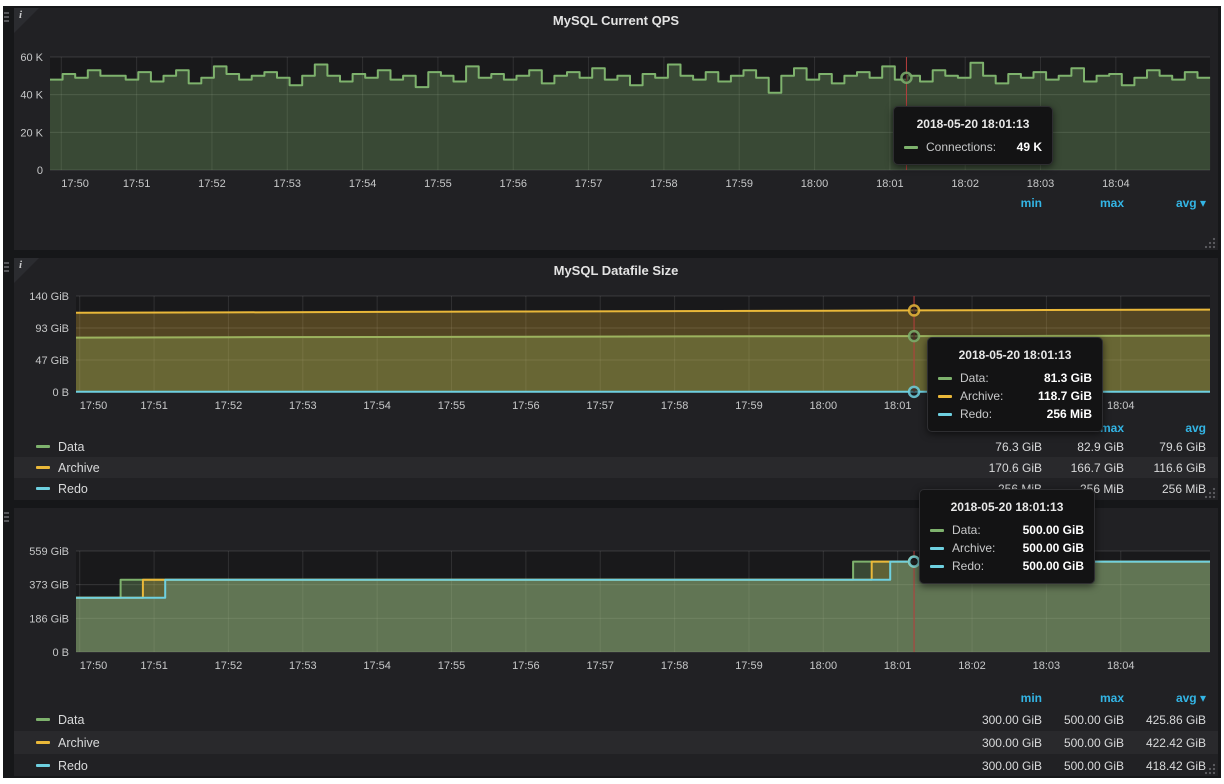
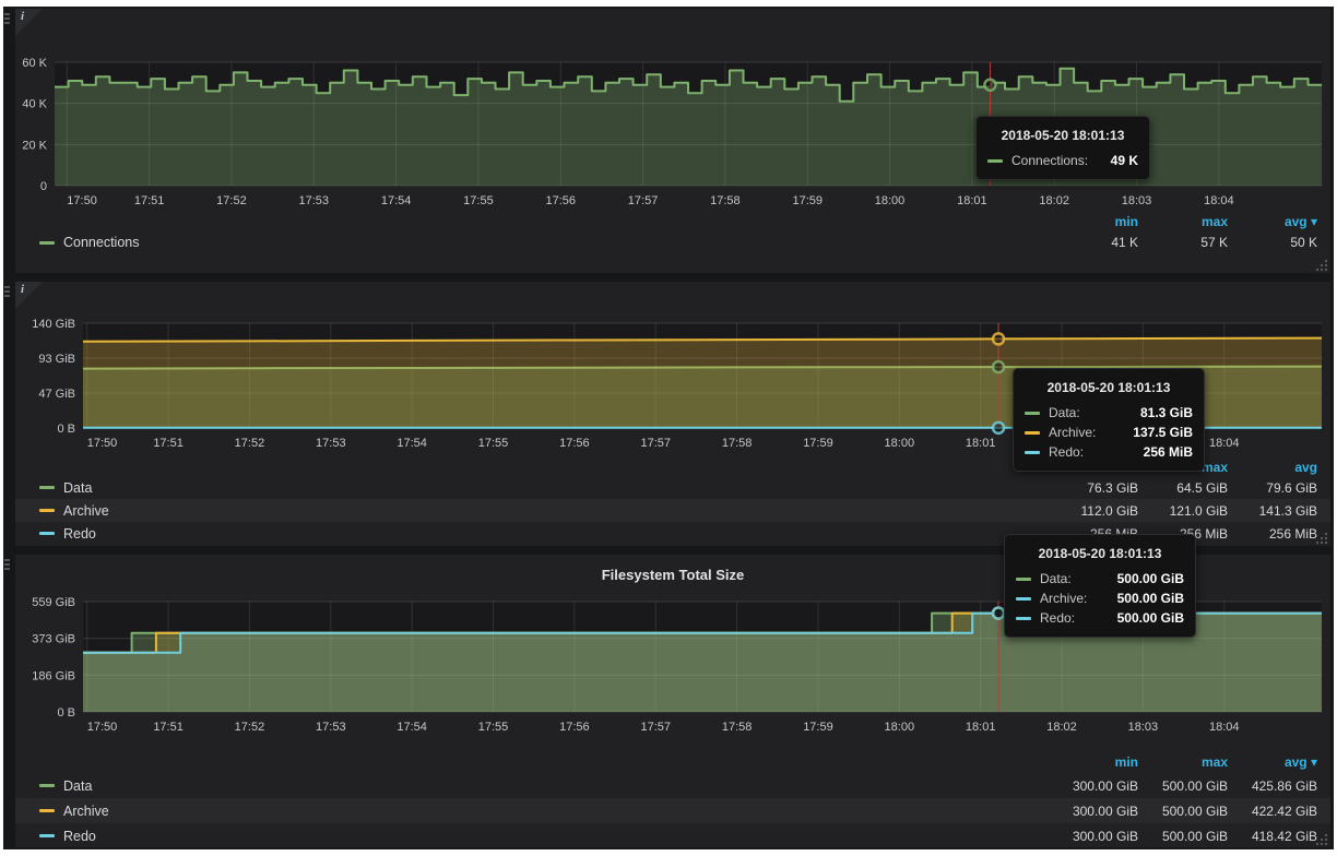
  i
- MySQL Current QPS
  0
  20 K
  40 K
  60 K
  17:50
  17:51
  17:52
  17:53
  17:54
  17:55
  17:56
  17:57
  17:58
  17:59
  18:00
  18:01
  18:02
  18:03
  18:04
  min
  max
  avg ▾
+ Connections
+ 41 K
+ 57 K
+ 50 K
  i
- MySQL Datafile Size
  0 B
  47 GiB
  93 GiB
  140 GiB
  17:50
  17:51
  17:52
  17:53
  17:54
  17:55
  17:56
  17:57
  17:58
  17:59
  18:00
  18:01
  18:04
  max
  avg
  Data
  76.3 GiB
- 82.9 GiB
+ 64.5 GiB
  79.6 GiB
  Archive
- 170.6 GiB
+ 112.0 GiB
- 166.7 GiB
+ 121.0 GiB
- 116.6 GiB
+ 141.3 GiB
  Redo
  256 MiB
+ Filesystem Total Size
  0 B
  186 GiB
  373 GiB
  559 GiB
  17:50
  17:51
  17:52
  17:53
  17:54
  17:55
  17:56
  17:57
  17:58
  17:59
  18:00
  18:01
  18:02
  18:03
  18:04
  min
  max
  avg ▾
  Data
  300.00 GiB
  500.00 GiB
  425.86 GiB
  Archive
  300.00 GiB
  500.00 GiB
  422.42 GiB
  Redo
  300.00 GiB
  500.00 GiB
  418.42 GiB
  2018-05-20 18:01:13
  Connections:
  49 K
  2018-05-20 18:01:13
  Data:
  81.3 GiB
  Archive:
- 118.7 GiB
+ 137.5 GiB
  Redo:
  256 MiB
  2018-05-20 18:01:13
  Data:
  500.00 GiB
  Archive:
  500.00 GiB
  Redo:
  500.00 GiB
